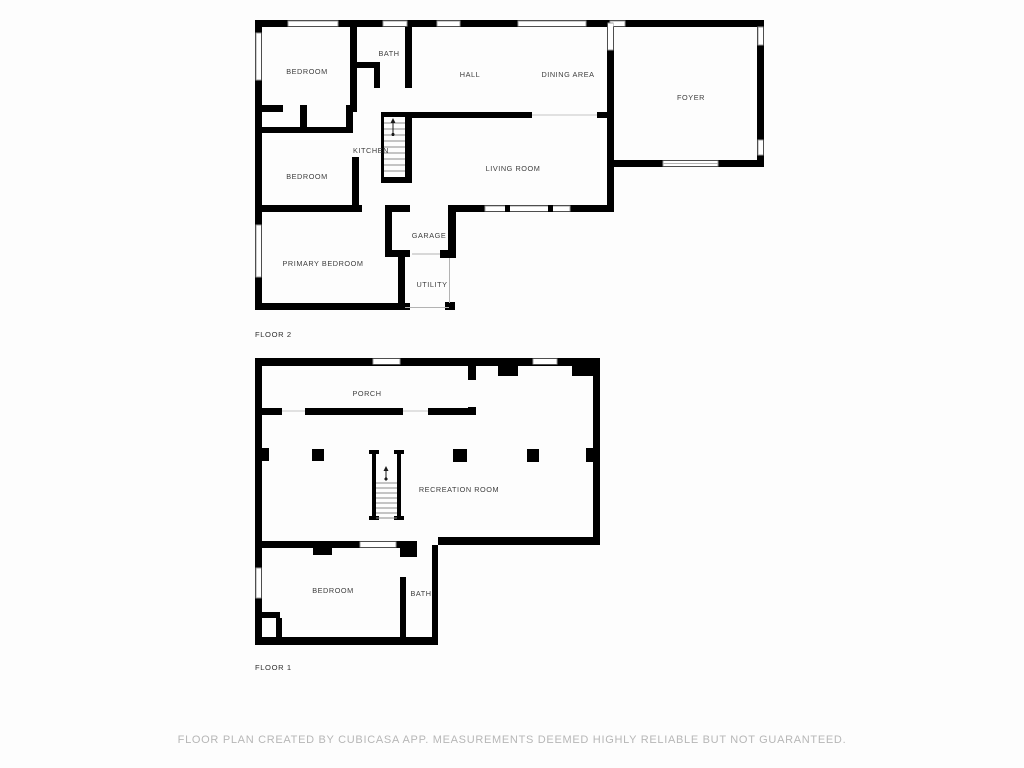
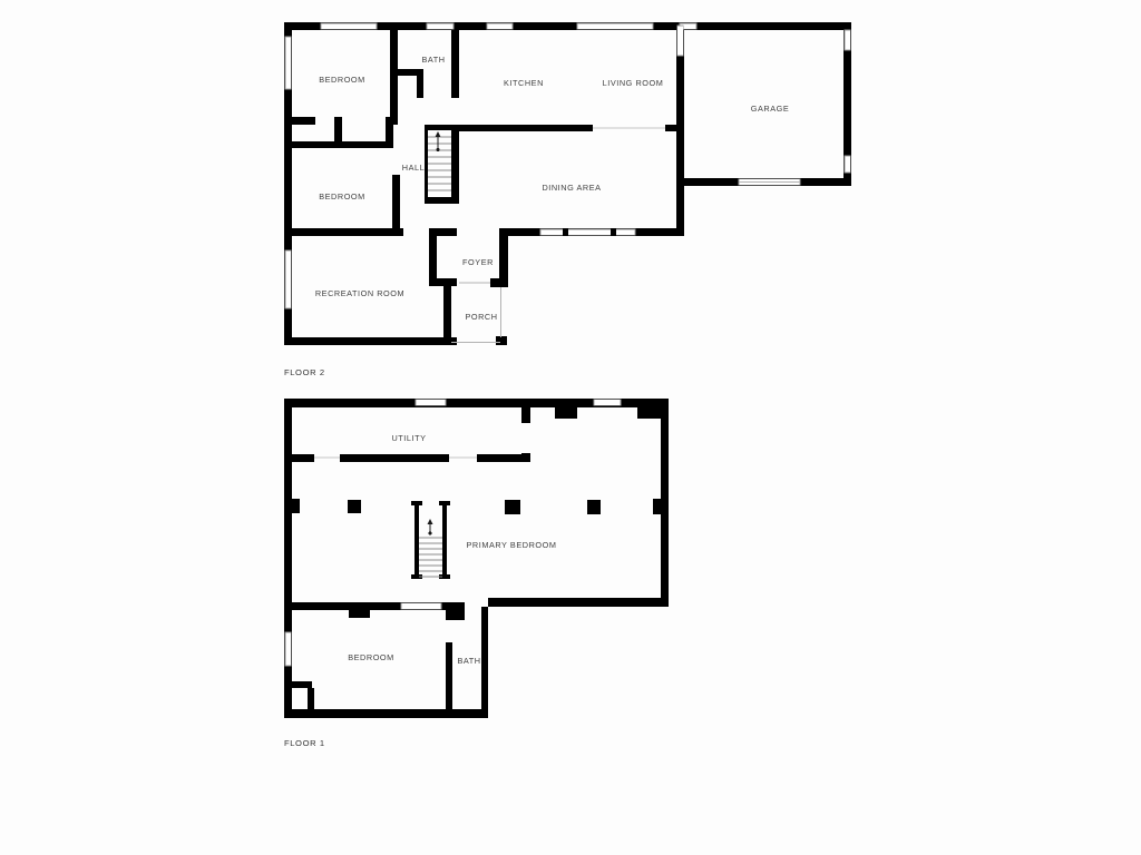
  BEDROOM
  BATH
- HALL
+ KITCHEN
- DINING AREA
+ LIVING ROOM
- FOYER
+ GARAGE
- KITCHEN
+ HALL
  BEDROOM
- LIVING ROOM
+ DINING AREA
- PRIMARY BEDROOM
+ RECREATION ROOM
- GARAGE
+ FOYER
- UTILITY
+ PORCH
  FLOOR 2
- PORCH
+ UTILITY
- RECREATION ROOM
+ PRIMARY BEDROOM
  BEDROOM
  BATH
  FLOOR 1
- FLOOR PLAN CREATED BY CUBICASA APP. MEASUREMENTS DEEMED HIGHLY RELIABLE BUT NOT GUARANTEED.
